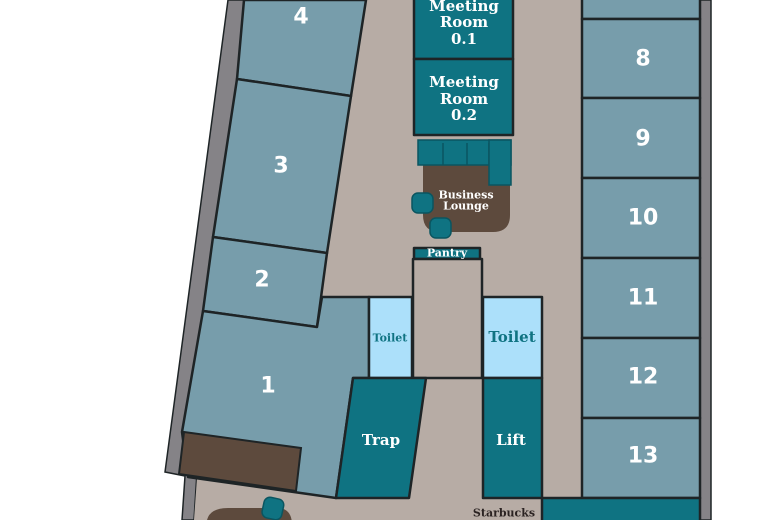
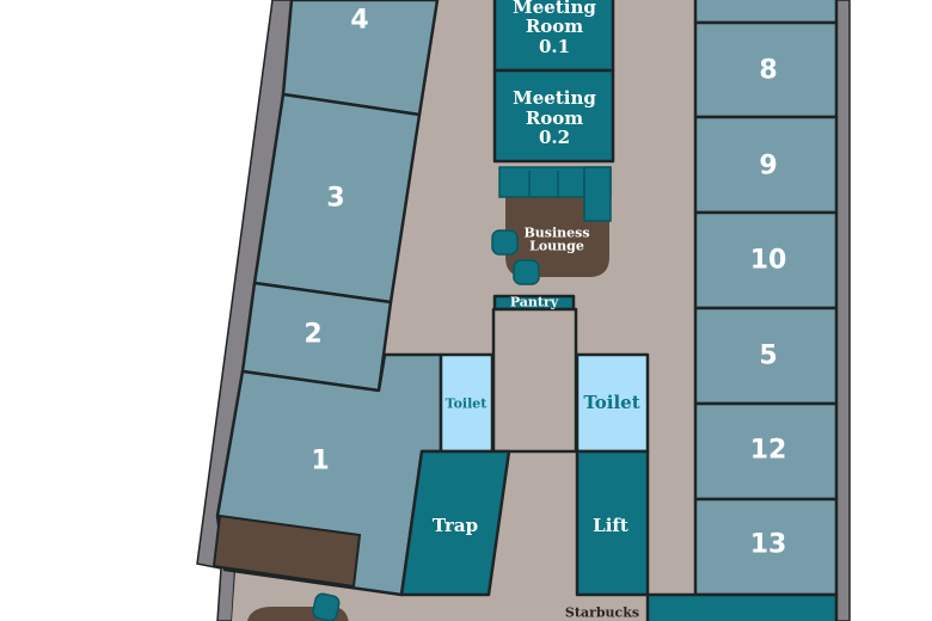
  4
  3
  2
  1
  Meeting
  Room
  0.1
  Meeting
  Room
  0.2
  Business
  Lounge
  Pantry
  Toilet
  Toilet
  Trap
  Lift
  8
  9
  10
- 11
+ 5
  12
  13
  Starbucks
